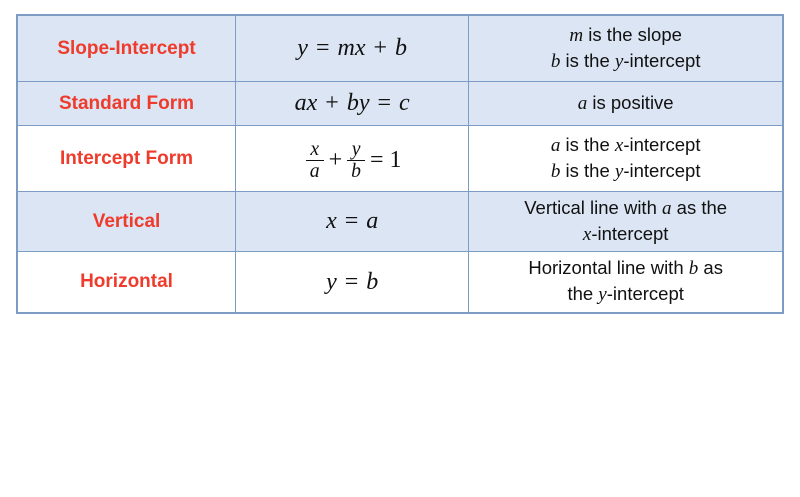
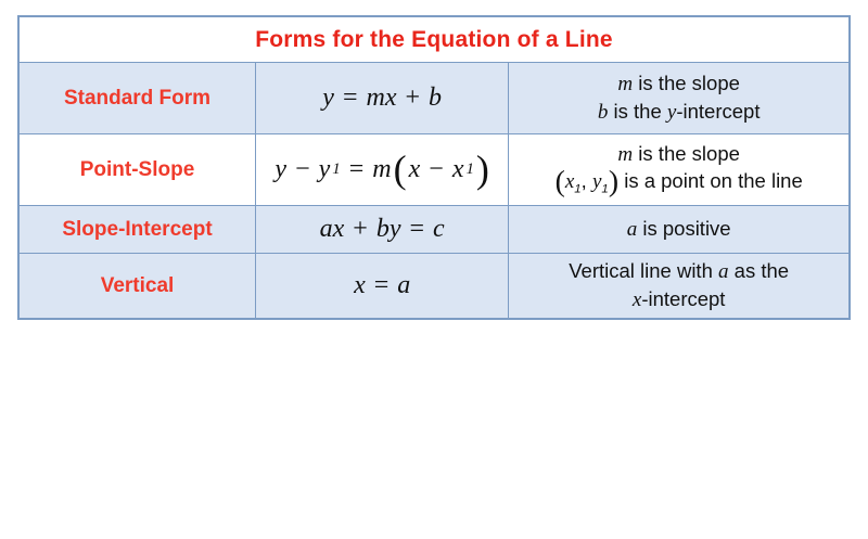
+ Forms for the Equation of a Line
- Slope-Intercept	y = mx + b	m is the slope b is the y-intercept
+ Standard Form	y = mx + b	m is the slope b is the y-intercept
+ Point-Slope	y − y 1 = m(x − x 1 )	m is the slope (x1, y1) is a point on the line
- Standard Form	ax + by = c	a is positive
+ Slope-Intercept	ax + by = c	a is positive
- Intercept Form	xa+ yb= 1	a is the x-intercept b is the y-intercept
  Vertical	x = a	Vertical line with a as the x-intercept
- Horizontal	y = b	Horizontal line with b as the y-intercept
